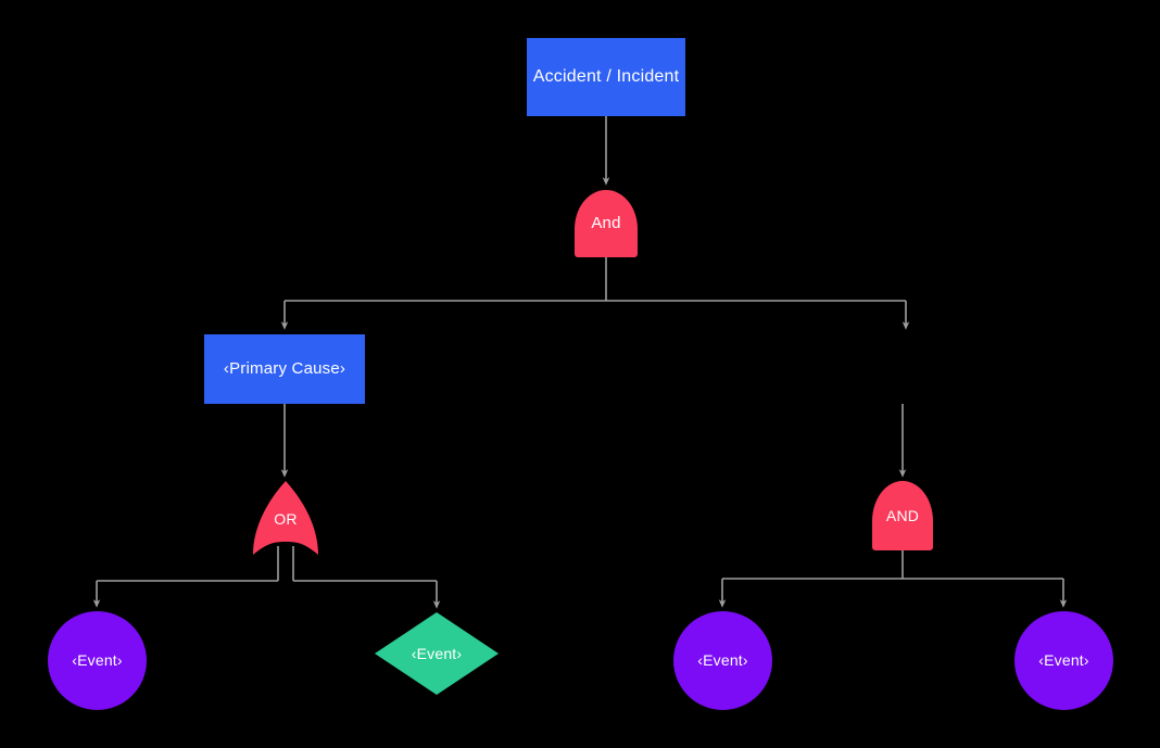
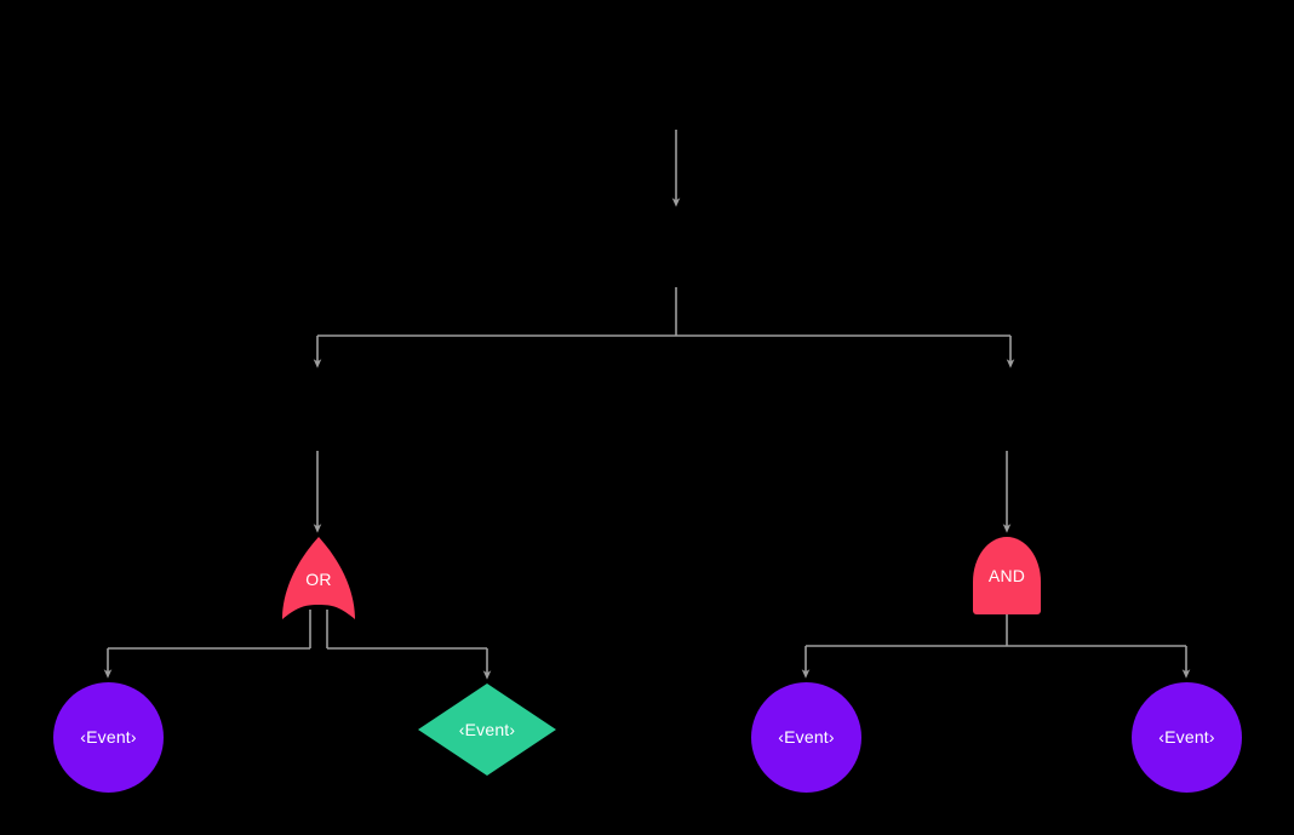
- Accident / Incident
- And
- ‹Primary Cause›
  OR
  AND
  ‹Event›
  ‹Event›
  ‹Event›
  ‹Event›
